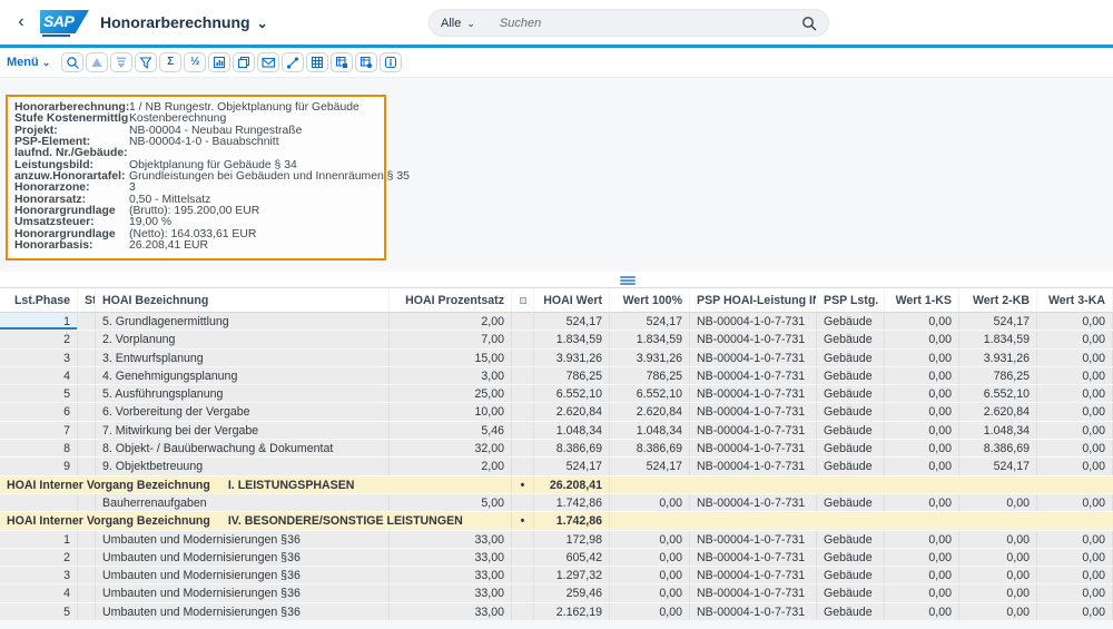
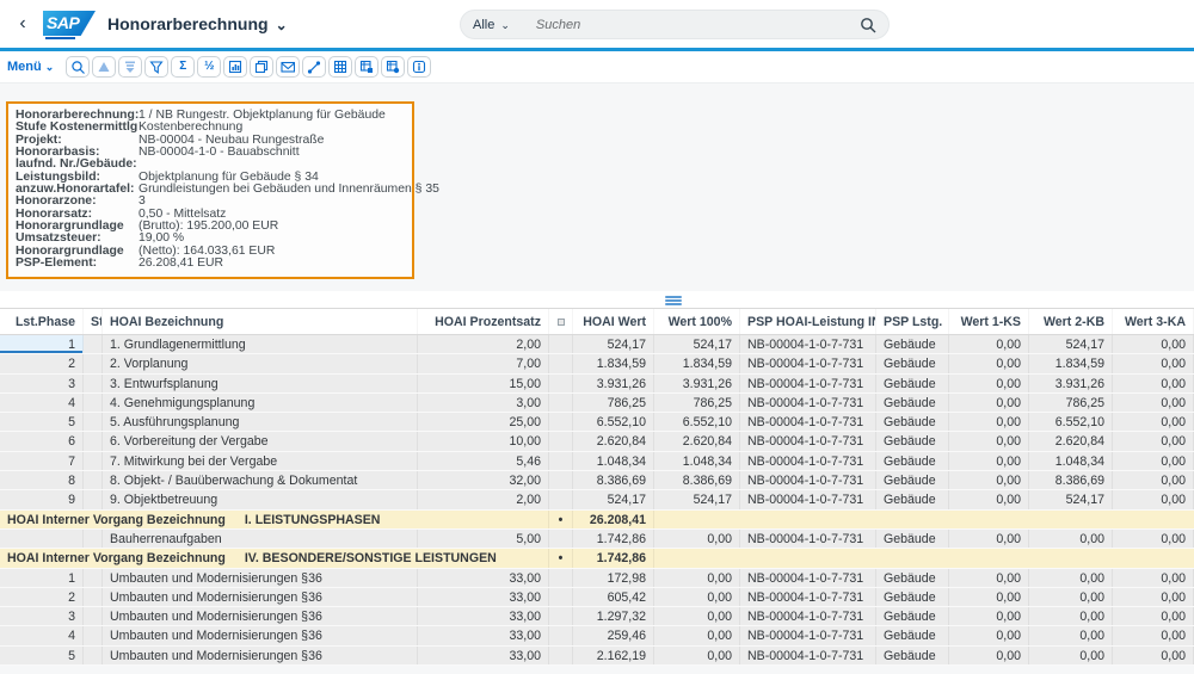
  ‹
  SAP
  Honorarberechnung ⌄
  Alle ⌄
  Suchen
  Menü ⌄
  Σ
  ½
  Honorarberechnung:
  1 / NB Rungestr. Objektplanung für Gebäude
  Stufe Kostenermittlg
  Kostenberechnung
  Projekt:
  NB-00004 - Neubau Rungestraße
- PSP-Element:
+ Honorarbasis:
  NB-00004-1-0 - Bauabschnitt
  laufnd. Nr./Gebäude:
  Leistungsbild:
  Objektplanung für Gebäude § 34
  anzuw.Honorartafel:
  Grundleistungen bei Gebäuden und Innenräumen § 35
  Honorarzone:
  3
  Honorarsatz:
  0,50 - Mittelsatz
  Honorargrundlage
  (Brutto): 195.200,00 EUR
  Umsatzsteuer:
  19,00 %
  Honorargrundlage
  (Netto): 164.033,61 EUR
- Honorarbasis:
+ PSP-Element:
  26.208,41 EUR
  Lst.Phase
  St
  HOAI Bezeichnung
  HOAI Prozentsatz
  HOAI Wert
  Wert 100%
  PSP HOAI-Leistung IN
  PSP Lstg.
  Wert 1-KS
  Wert 2-KB
  Wert 3-KA
  1
- 5. Grundlagenermittlung
+ 1. Grundlagenermittlung
  2,00
  524,17
  524,17
  NB-00004-1-0-7-731
  Gebäude
  0,00
  524,17
  0,00
  2
  2. Vorplanung
  7,00
  1.834,59
  1.834,59
  NB-00004-1-0-7-731
  Gebäude
  0,00
  1.834,59
  0,00
  3
  3. Entwurfsplanung
  15,00
  3.931,26
  3.931,26
  NB-00004-1-0-7-731
  Gebäude
  0,00
  3.931,26
  0,00
  4
  4. Genehmigungsplanung
  3,00
  786,25
  786,25
  NB-00004-1-0-7-731
  Gebäude
  0,00
  786,25
  0,00
  5
  5. Ausführungsplanung
  25,00
  6.552,10
  6.552,10
  NB-00004-1-0-7-731
  Gebäude
  0,00
  6.552,10
  0,00
  6
  6. Vorbereitung der Vergabe
  10,00
  2.620,84
  2.620,84
  NB-00004-1-0-7-731
  Gebäude
  0,00
  2.620,84
  0,00
  7
  7. Mitwirkung bei der Vergabe
  5,46
  1.048,34
  1.048,34
  NB-00004-1-0-7-731
  Gebäude
  0,00
  1.048,34
  0,00
  8
  8. Objekt- / Bauüberwachung & Dokumentat
  32,00
  8.386,69
  8.386,69
  NB-00004-1-0-7-731
  Gebäude
  0,00
  8.386,69
  0,00
  9
  9. Objektbetreuung
  2,00
  524,17
  524,17
  NB-00004-1-0-7-731
  Gebäude
  0,00
  524,17
  0,00
  HOAI Interner Vorgang Bezeichnung I. LEISTUNGSPHASEN
  •
  26.208,41
  Bauherrenaufgaben
  5,00
  1.742,86
  0,00
  NB-00004-1-0-7-731
  Gebäude
  0,00
  0,00
  0,00
  HOAI Interner Vorgang Bezeichnung IV. BESONDERE/SONSTIGE LEISTUNGEN
  •
  1.742,86
  1
  Umbauten und Modernisierungen §36
  33,00
  172,98
  0,00
  NB-00004-1-0-7-731
  Gebäude
  0,00
  0,00
  0,00
  2
  Umbauten und Modernisierungen §36
  33,00
  605,42
  0,00
  NB-00004-1-0-7-731
  Gebäude
  0,00
  0,00
  0,00
  3
  Umbauten und Modernisierungen §36
  33,00
  1.297,32
  0,00
  NB-00004-1-0-7-731
  Gebäude
  0,00
  0,00
  0,00
  4
  Umbauten und Modernisierungen §36
  33,00
  259,46
  0,00
  NB-00004-1-0-7-731
  Gebäude
  0,00
  0,00
  0,00
  5
  Umbauten und Modernisierungen §36
  33,00
  2.162,19
  0,00
  NB-00004-1-0-7-731
  Gebäude
  0,00
  0,00
  0,00
